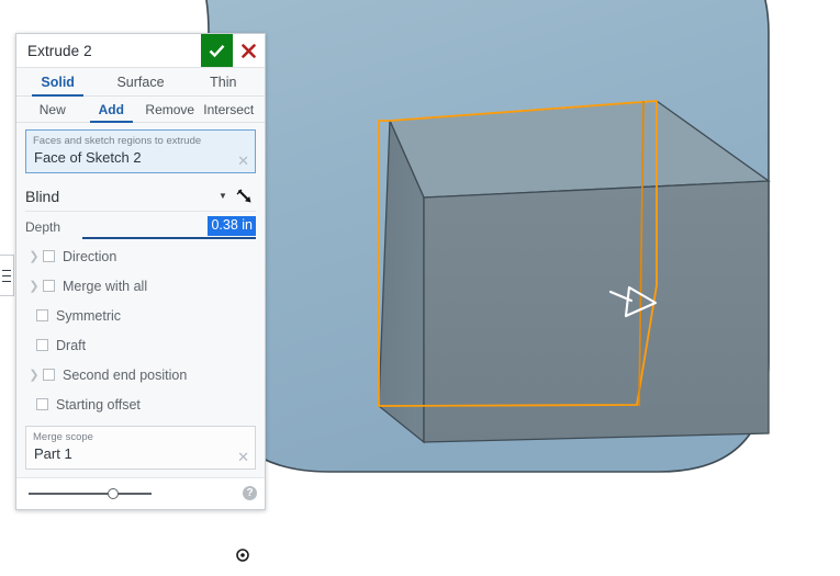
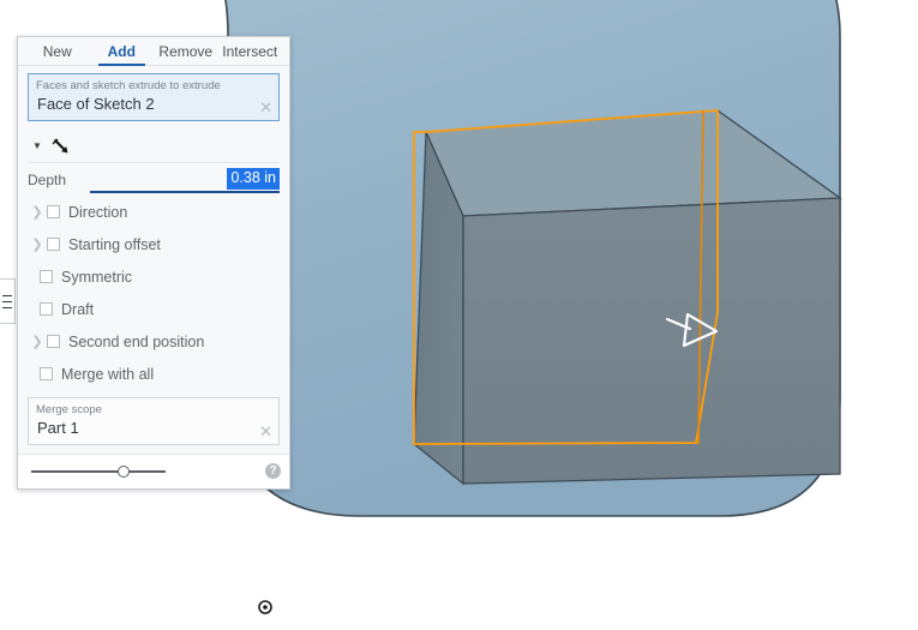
- Extrude 2
- Solid
- Surface
- Thin
  New
  Add
  Remove
  Intersect
- Faces and sketch regions to extrude
+ Faces and sketch extrude to extrude
  Face of Sketch 2
  ✕
- Blind
  ▼
  Depth
  0.38 in
  ❯
  Direction
  ❯
- Merge with all
+ Starting offset
  Symmetric
  Draft
  ❯
  Second end position
- Starting offset
+ Merge with all
  Merge scope
  Part 1
  ✕
  ?
